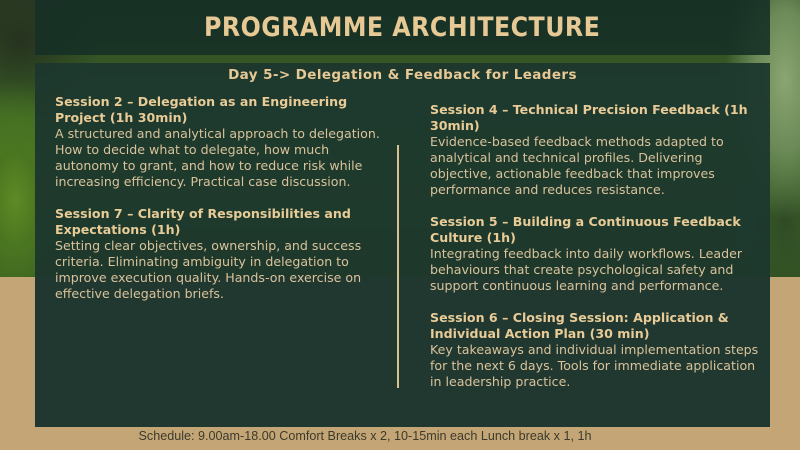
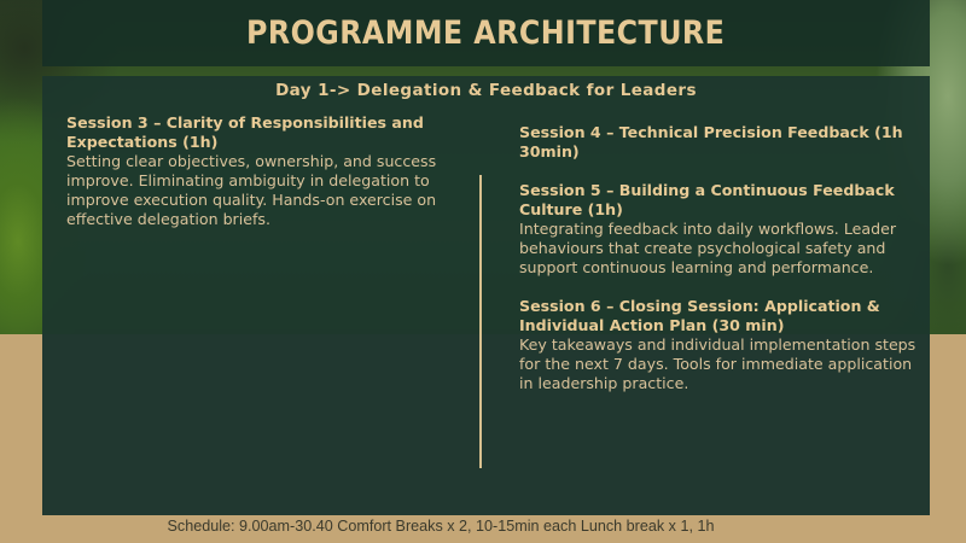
  PROGRAMME ARCHITECTURE
- Day 5-> Delegation & Feedback for Leaders
+ Day 1-> Delegation & Feedback for Leaders
- Session 2 – Delegation as an Engineering Project (1h 30min)
- A structured and analytical approach to delegation. How to decide what to delegate, how much autonomy to grant, and how to reduce risk while increasing efficiency. Practical case discussion.
- Session 7 – Clarity of Responsibilities and Expectations (1h)
+ Session 3 – Clarity of Responsibilities and Expectations (1h)
- Setting clear objectives, ownership, and success criteria. Eliminating ambiguity in delegation to improve execution quality. Hands-on exercise on effective delegation briefs.
+ Setting clear objectives, ownership, and success improve. Eliminating ambiguity in delegation to improve execution quality. Hands-on exercise on effective delegation briefs.
  Session 4 – Technical Precision Feedback (1h 30min)
- Evidence-based feedback methods adapted to analytical and technical profiles. Delivering objective, actionable feedback that improves performance and reduces resistance.
  Session 5 – Building a Continuous Feedback Culture (1h)
  Integrating feedback into daily workflows. Leader behaviours that create psychological safety and support continuous learning and performance.
  Session 6 – Closing Session: Application & Individual Action Plan (30 min)
- Key takeaways and individual implementation steps for the next 6 days. Tools for immediate application in leadership practice.
+ Key takeaways and individual implementation steps for the next 7 days. Tools for immediate application in leadership practice.
- Schedule: 9.00am-18.00 Comfort Breaks x 2, 10-15min each Lunch break x 1, 1h
+ Schedule: 9.00am-30.40 Comfort Breaks x 2, 10-15min each Lunch break x 1, 1h
